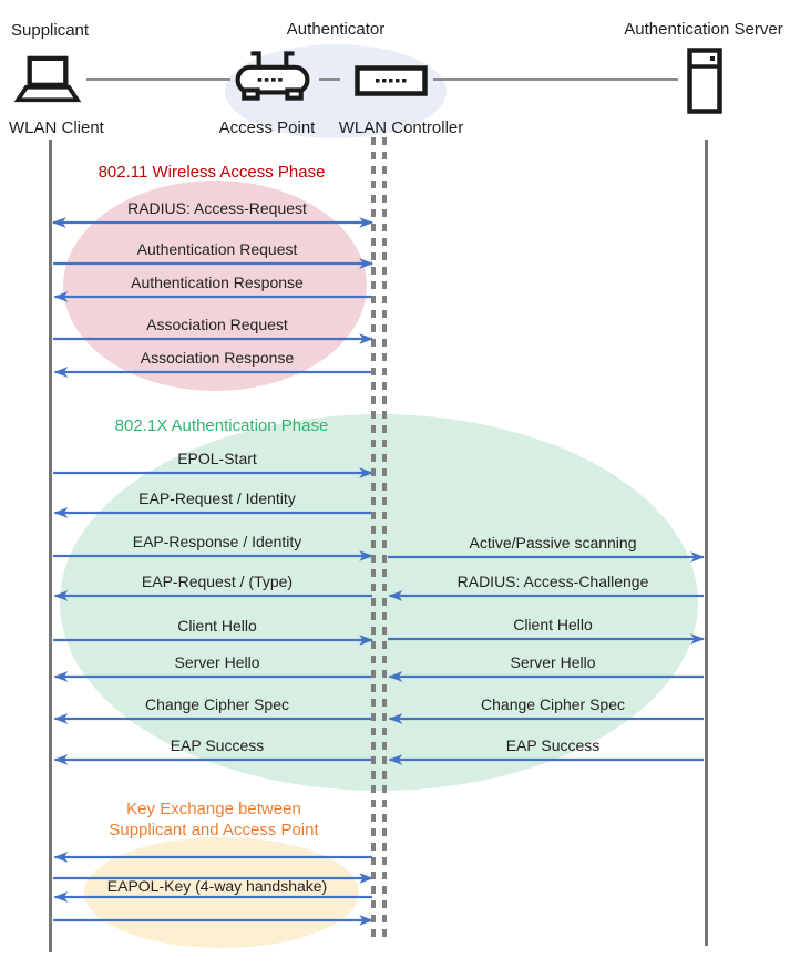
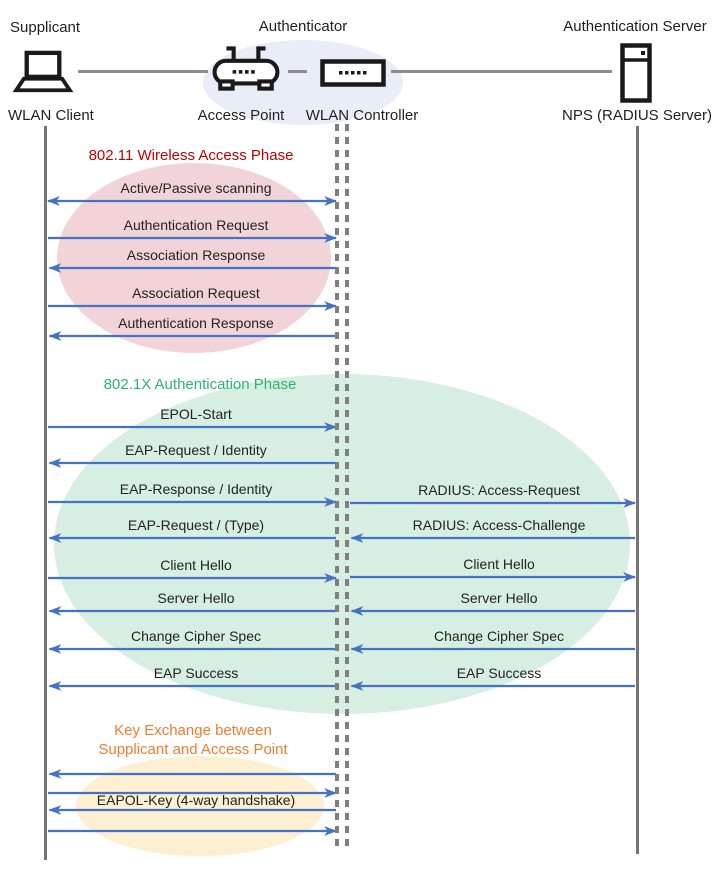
  Supplicant
  Authenticator
  Authentication Server
  WLAN Client
  Access Point
  WLAN Controller
+ NPS (RADIUS Server)
  802.11 Wireless Access Phase
  802.1X Authentication Phase
  Key Exchange between
  Supplicant and Access Point
- RADIUS: Access-Request
+ Active/Passive scanning
  Authentication Request
- Authentication Response
+ Association Response
  Association Request
- Association Response
+ Authentication Response
  EPOL-Start
  EAP-Request / Identity
  EAP-Response / Identity
- Active/Passive scanning
+ RADIUS: Access-Request
  EAP-Request / (Type)
  RADIUS: Access-Challenge
  Client Hello
  Client Hello
  Server Hello
  Server Hello
  Change Cipher Spec
  Change Cipher Spec
  EAP Success
  EAP Success
  EAPOL-Key (4-way handshake)
